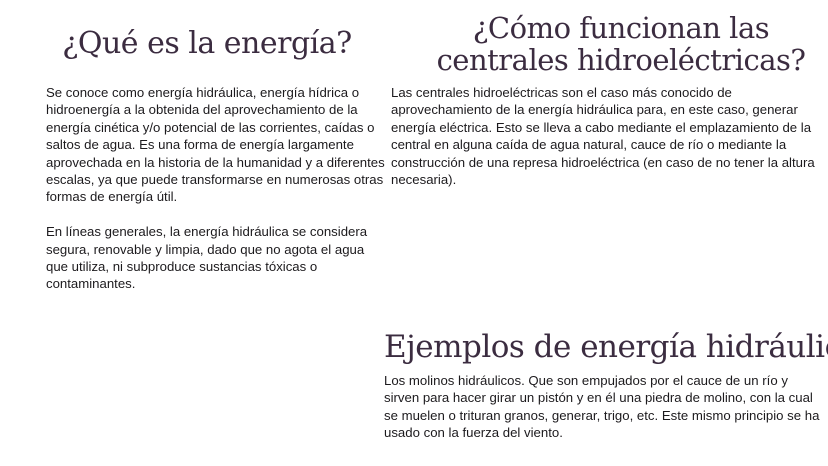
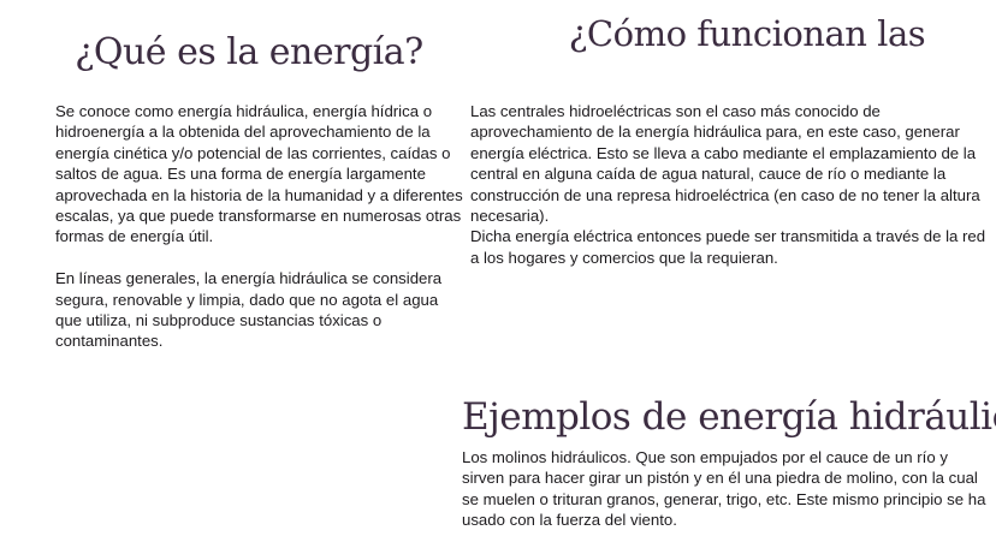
  ¿Qué es la energía?
  Se conoce como energía hidráulica, energía hídrica o hidroenergía a la obtenida del aprovechamiento de la energía cinética y/o potencial de las corrientes, caídas o saltos de agua. Es una forma de energía largamente aprovechada en la historia de la humanidad y a diferentes escalas, ya que puede transformarse en numerosas otras formas de energía útil.
  En líneas generales, la energía hidráulica se considera segura, renovable y limpia, dado que no agota el agua que utiliza, ni subproduce sustancias tóxicas o contaminantes.
  ¿Cómo funcionan las
- centrales hidroeléctricas?
  Las centrales hidroeléctricas son el caso más conocido de aprovechamiento de la energía hidráulica para, en este caso, generar energía eléctrica. Esto se lleva a cabo mediante el emplazamiento de la central en alguna caída de agua natural, cauce de río o mediante la construcción de una represa hidroeléctrica (en caso de no tener la altura necesaria).
+ Dicha energía eléctrica entonces puede ser transmitida a través de la red a los hogares y comercios que la requieran.
  Ejemplos de energía hidráuli
  Los molinos hidráulicos. Que son empujados por el cauce de un río y sirven para hacer girar un pistón y en él una piedra de molino, con la cual se muelen o trituran granos, generar, trigo, etc. Este mismo principio se ha usado con la fuerza del viento.
